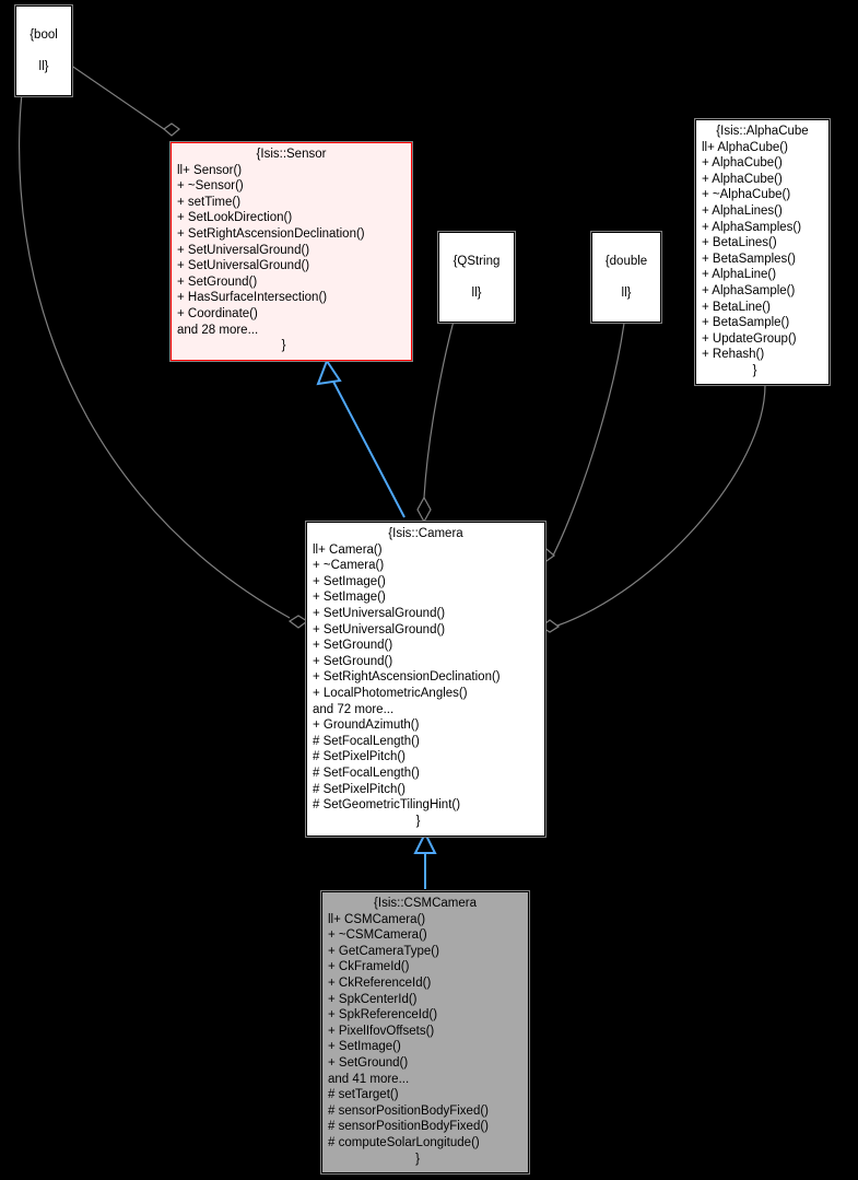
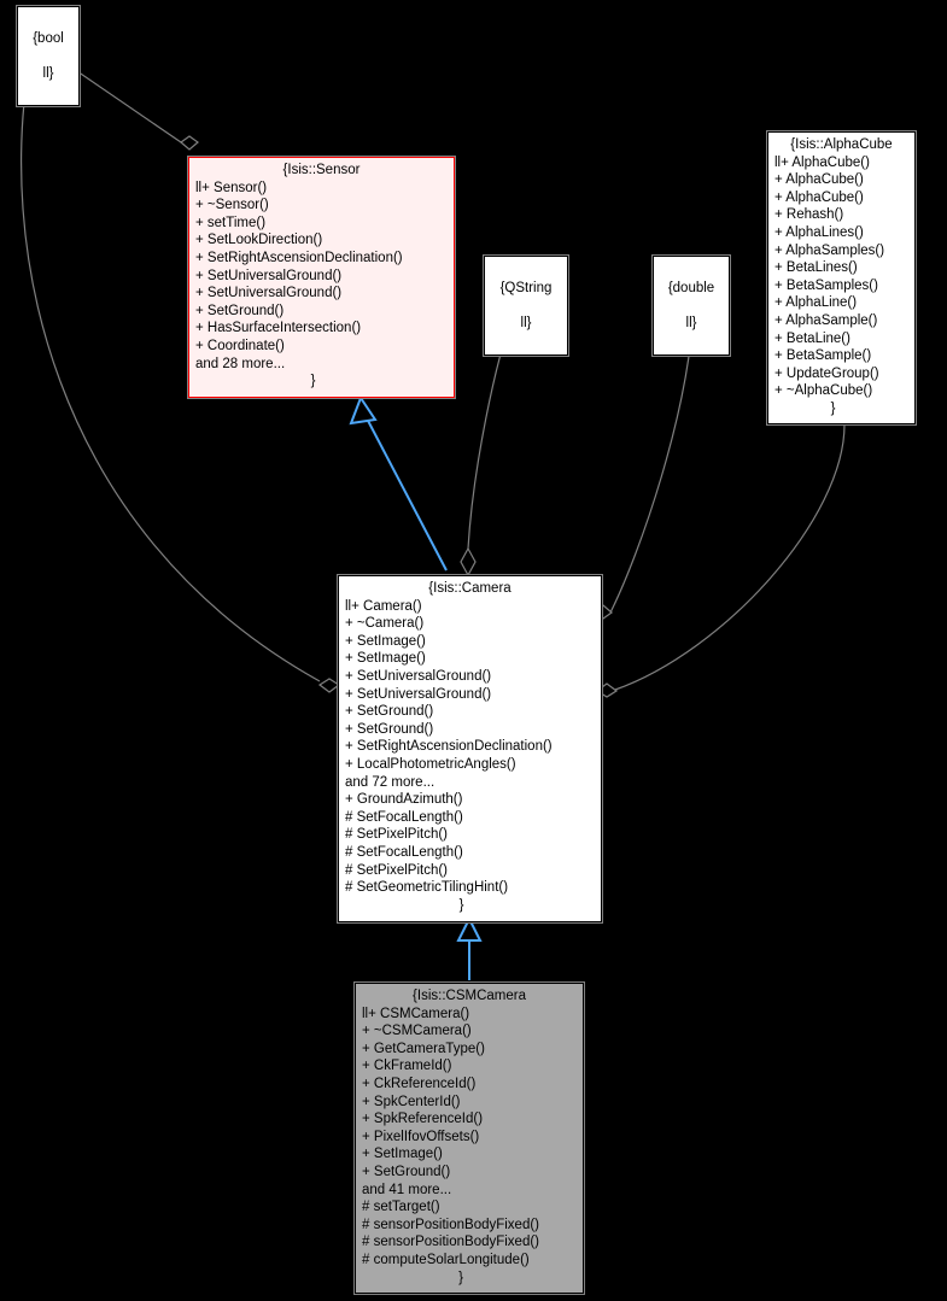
  {bool
  ll}
  {QString
  ll}
  {double
  ll}
  {Isis::Sensor
  ll+ Sensor()
  + ~Sensor()
  + setTime()
  + SetLookDirection()
  + SetRightAscensionDeclination()
  + SetUniversalGround()
  + SetUniversalGround()
  + SetGround()
  + HasSurfaceIntersection()
  + Coordinate()
  and 28 more...
  }
  {Isis::AlphaCube
  ll+ AlphaCube()
  + AlphaCube()
  + AlphaCube()
- + ~AlphaCube()
+ + Rehash()
  + AlphaLines()
  + AlphaSamples()
  + BetaLines()
  + BetaSamples()
  + AlphaLine()
  + AlphaSample()
  + BetaLine()
  + BetaSample()
  + UpdateGroup()
- + Rehash()
+ + ~AlphaCube()
  }
  {Isis::Camera
  ll+ Camera()
  + ~Camera()
  + SetImage()
  + SetImage()
  + SetUniversalGround()
  + SetUniversalGround()
  + SetGround()
  + SetGround()
  + SetRightAscensionDeclination()
  + LocalPhotometricAngles()
  and 72 more...
  + GroundAzimuth()
  # SetFocalLength()
  # SetPixelPitch()
  # SetFocalLength()
  # SetPixelPitch()
  # SetGeometricTilingHint()
  }
  {Isis::CSMCamera
  ll+ CSMCamera()
  + ~CSMCamera()
  + GetCameraType()
  + CkFrameId()
  + CkReferenceId()
  + SpkCenterId()
  + SpkReferenceId()
  + PixelIfovOffsets()
  + SetImage()
  + SetGround()
  and 41 more...
  # setTarget()
  # sensorPositionBodyFixed()
  # sensorPositionBodyFixed()
  # computeSolarLongitude()
  }
